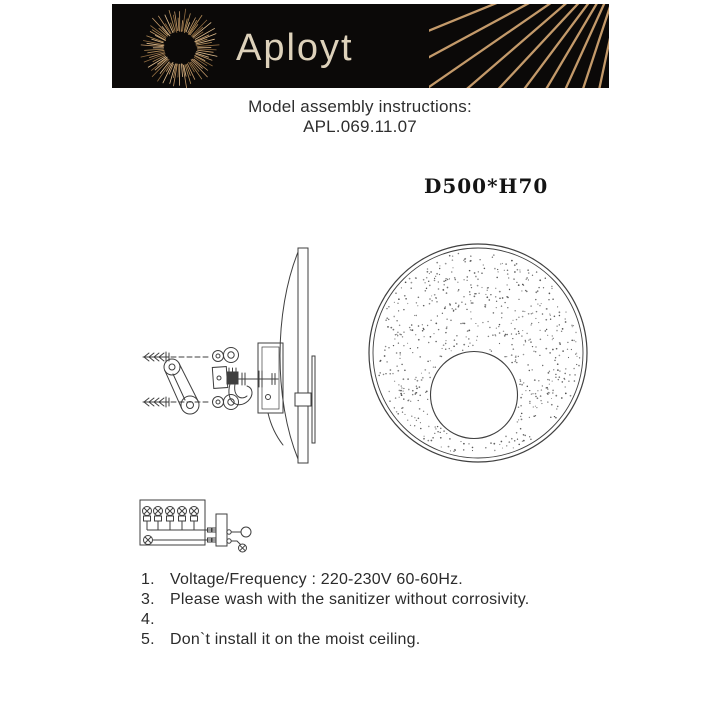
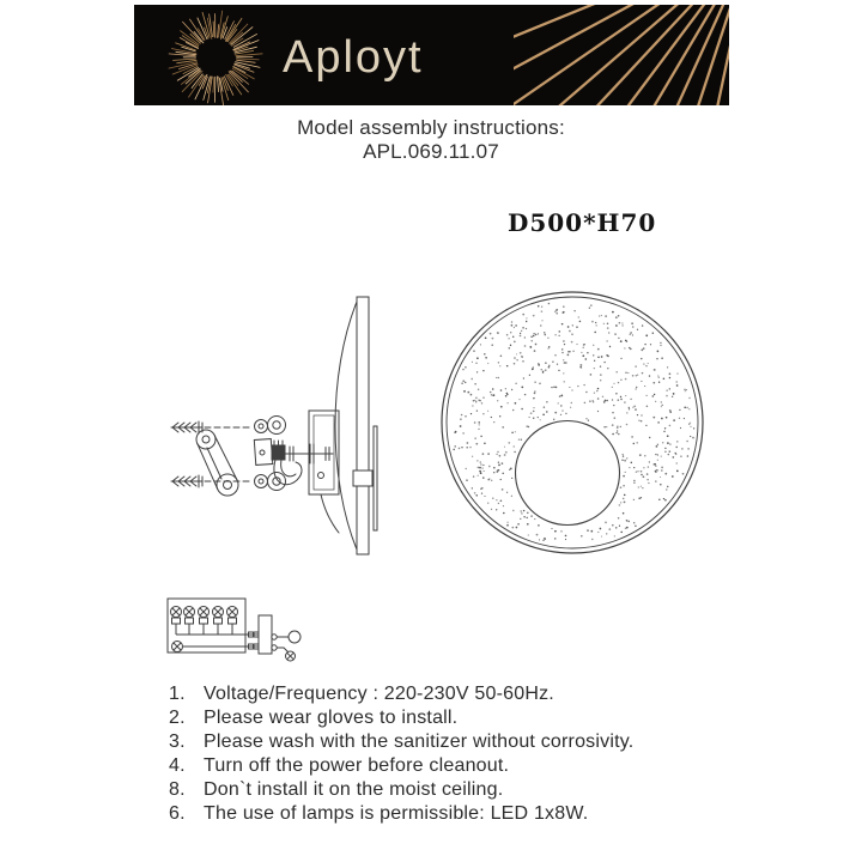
  Aployt
  Model assembly instructions:
  APL.069.11.07
  D500*H70
  1.
- Voltage/Frequency : 220-230V 60-60Hz.
+ Voltage/Frequency : 220-230V 50-60Hz.
+ 2.
+ Please wear gloves to install.
  3.
  Please wash with the sanitizer without corrosivity.
  4.
+ Turn off the power before cleanout.
- 5.
+ 8.
  Don`t install it on the moist ceiling.
+ 6.
+ The use of lamps is permissible: LED 1x8W.
